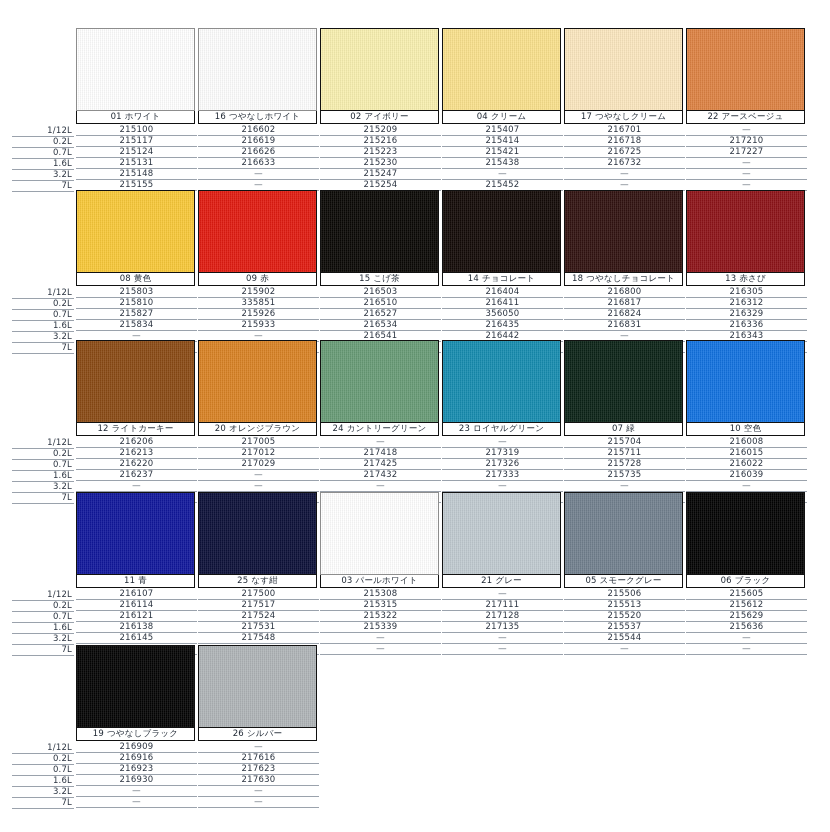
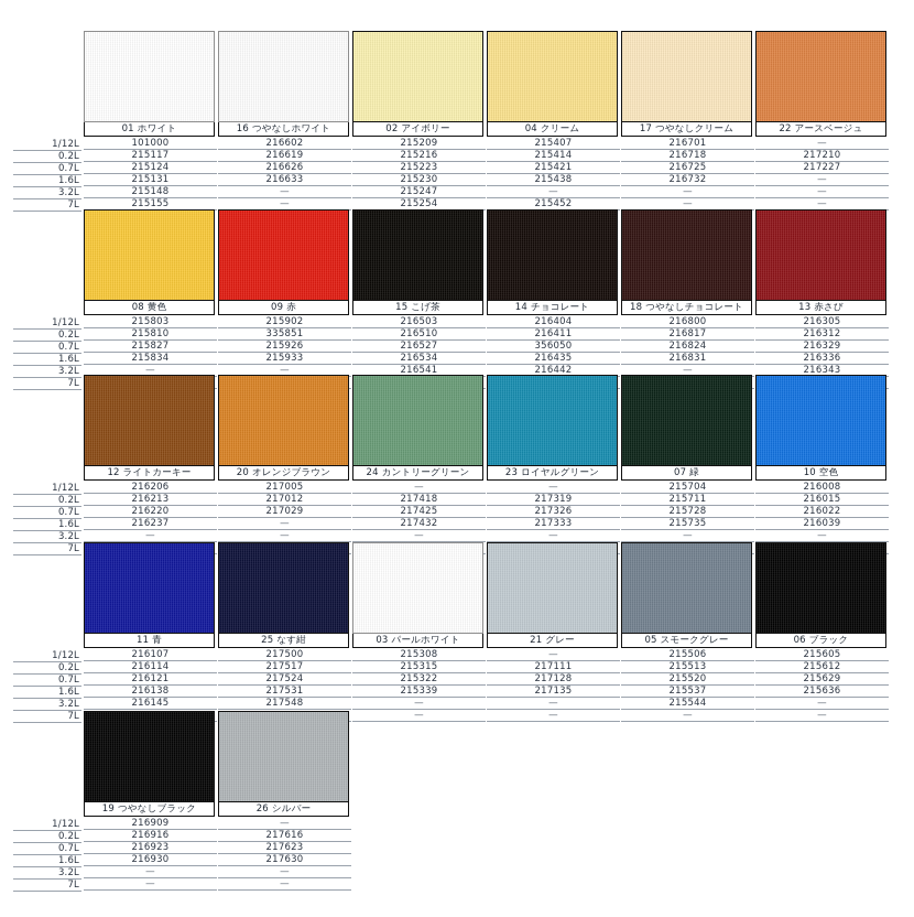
  01
  ホワイト
- 215100
+ 101000
  215117
  215124
  215131
  215148
  215155
  16
  つやなしホワイト
  216602
  216619
  216626
  216633
  —
  —
  02
  アイボリー
  215209
  215216
  215223
  215230
  215247
  215254
  04
  クリーム
  215407
  215414
  215421
  215438
  —
  215452
  17
  つやなしクリーム
  216701
  216718
  216725
  216732
  —
  —
  22
  アースベージュ
  —
  217210
  217227
  —
  —
  —
  1/12L
  0.2L
  0.7L
  1.6L
  3.2L
  7L
  08
  黄色
  215803
  215810
  215827
  215834
  —
  09
  赤
  215902
  335851
  215926
  215933
  —
  15
  こげ茶
  216503
  216510
  216527
  216534
  216541
  14
  チョコレート
  216404
  216411
  356050
  216435
  216442
  18
  つやなしチョコレート
  216800
  216817
  216824
  216831
  —
  13
  赤さび
  216305
  216312
  216329
  216336
  216343
  1/12L
  0.2L
  0.7L
  1.6L
  3.2L
  7L
  12
  ライトカーキー
  216206
  216213
  216220
  216237
  —
  20
  オレンジブラウン
  217005
  217012
  217029
  —
  —
  24
  カントリーグリーン
  —
  217418
  217425
  217432
  —
  23
  ロイヤルグリーン
  —
  217319
  217326
  217333
  —
  07
  緑
  215704
  215711
  215728
  215735
  —
  10
  空色
  216008
  216015
  216022
  216039
  —
  1/12L
  0.2L
  0.7L
  1.6L
  3.2L
  7L
  11
  青
  216107
  216114
  216121
  216138
  216145
  25
  なす紺
  217500
  217517
  217524
  217531
  217548
  03
  パールホワイト
  215308
  215315
  215322
  215339
  —
  —
  21
  グレー
  —
  217111
  217128
  217135
  —
  —
  05
  スモークグレー
  215506
  215513
  215520
  215537
  215544
  —
  06
  ブラック
  215605
  215612
  215629
  215636
  —
  —
  1/12L
  0.2L
  0.7L
  1.6L
  3.2L
  7L
  19
  つやなしブラック
  216909
  216916
  216923
  216930
  —
  —
  26
  シルバー
  —
  217616
  217623
  217630
  —
  —
  1/12L
  0.2L
  0.7L
  1.6L
  3.2L
  7L
